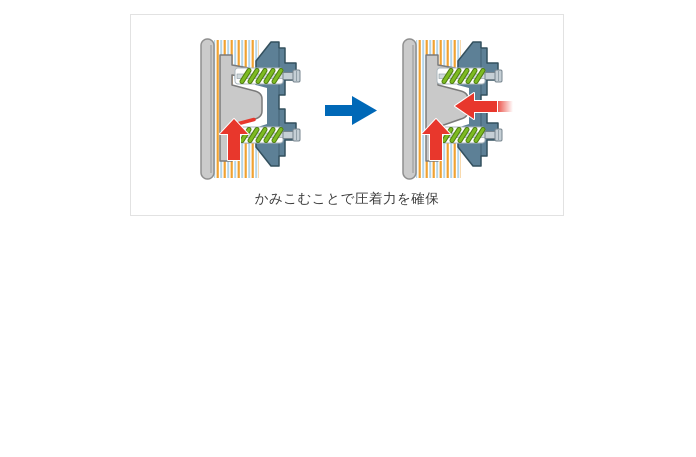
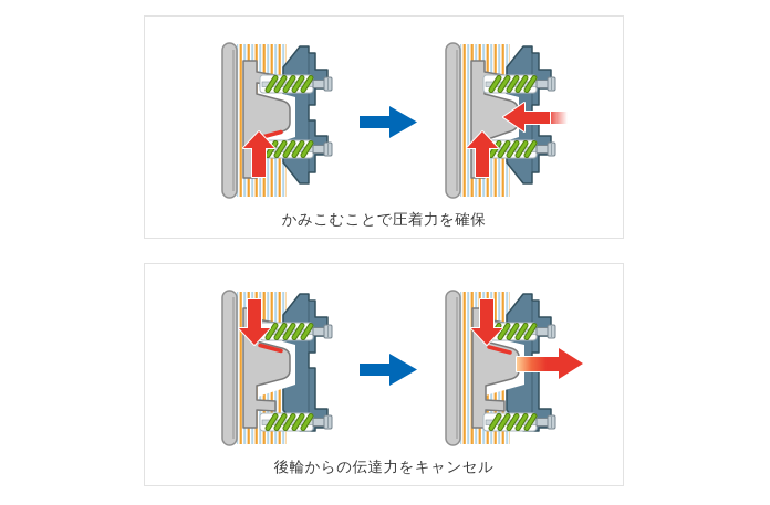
  かみこむことで圧着力を確保
+ 後輪からの伝達力をキャンセル
